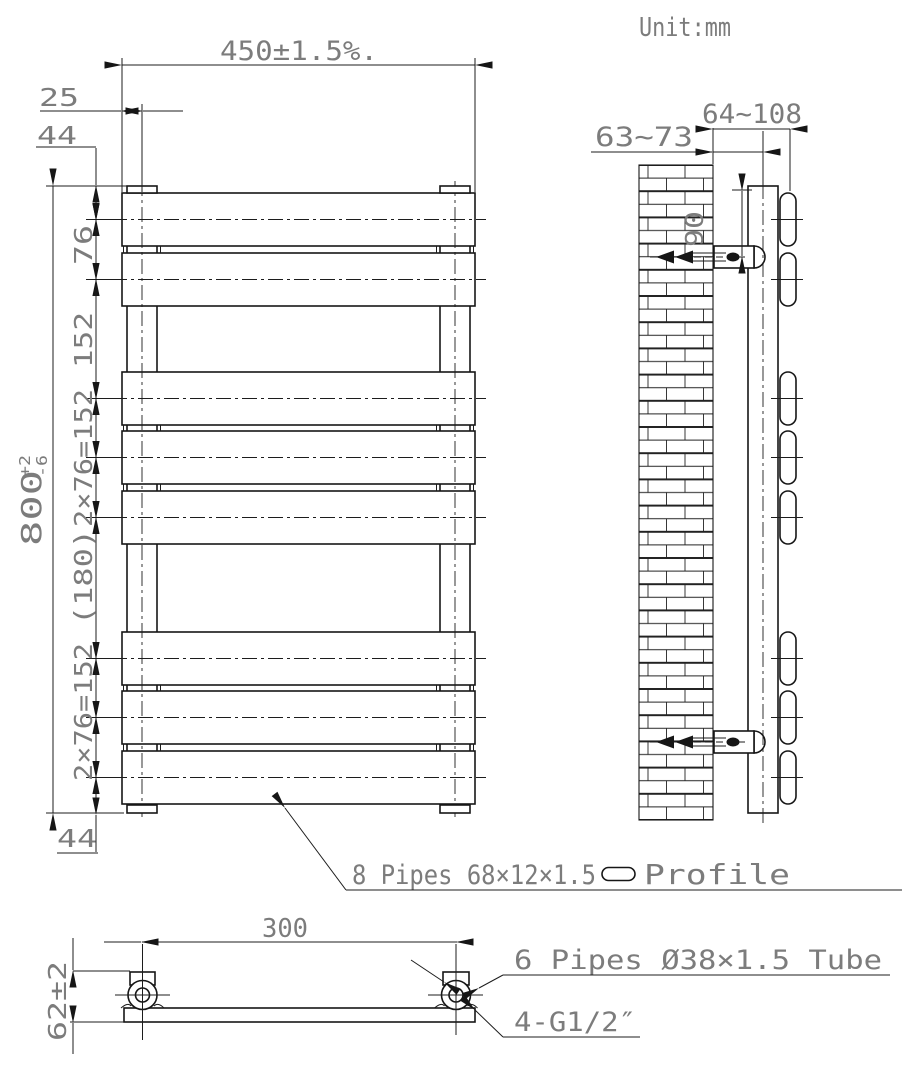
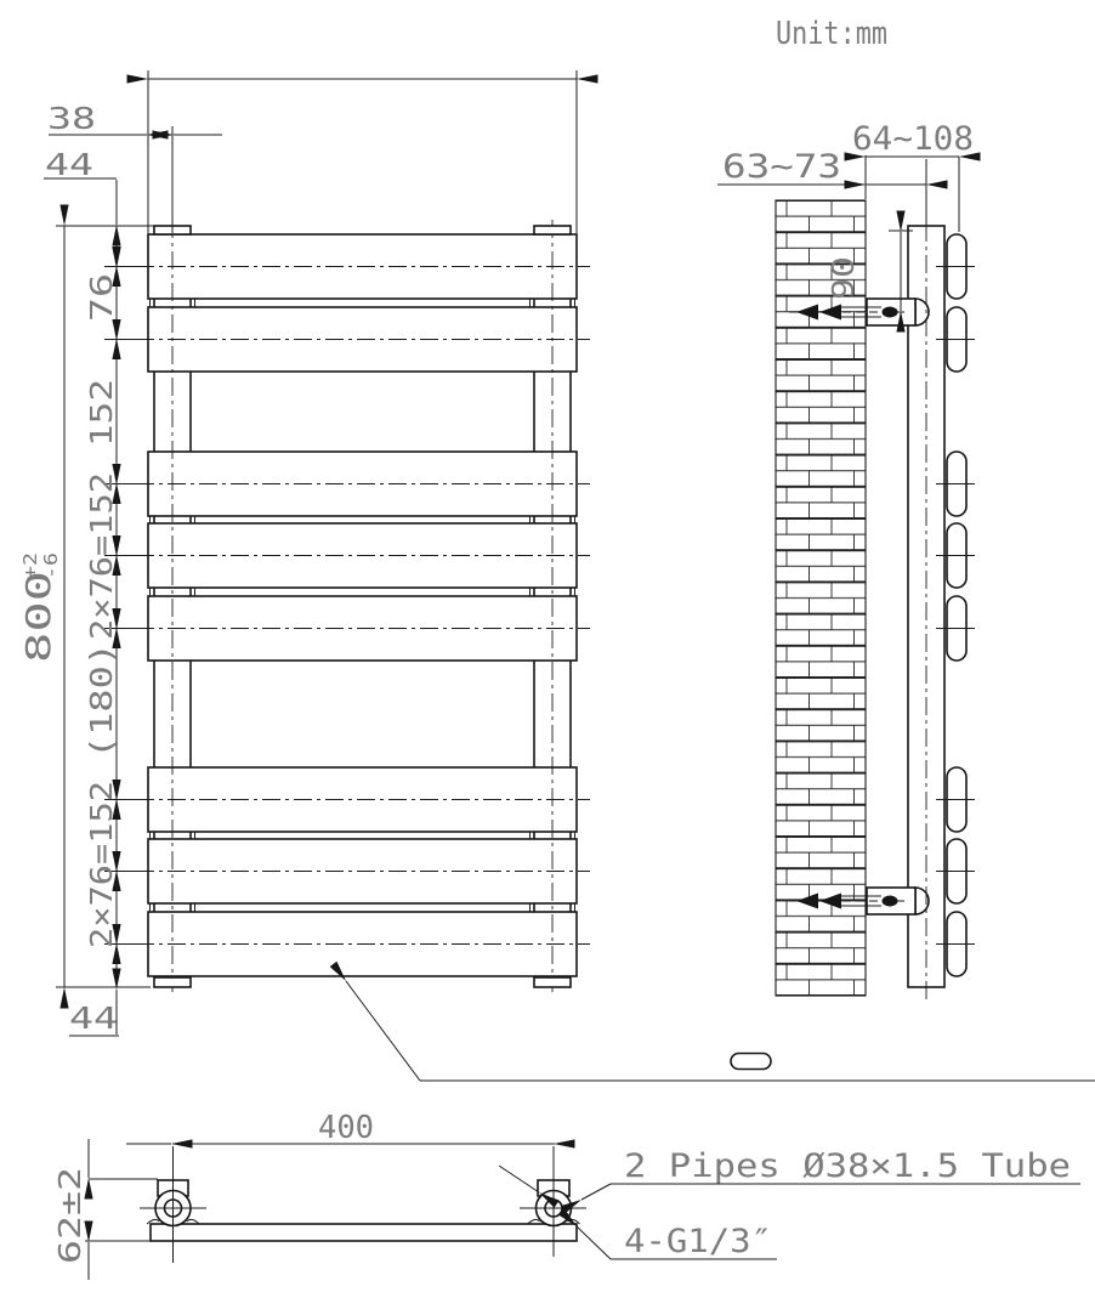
- 450±1.5%.
- 25
+ 38
  44
  44
  64~108
  63~73
- 300
+ 400
  Unit:mm
- 8 Pipes 68×12×1.5
- Profile
- 6 Pipes Ø38×1.5 Tube
+ 2 Pipes Ø38×1.5 Tube
- 4-G1/2″
+ 4-G1/3″
